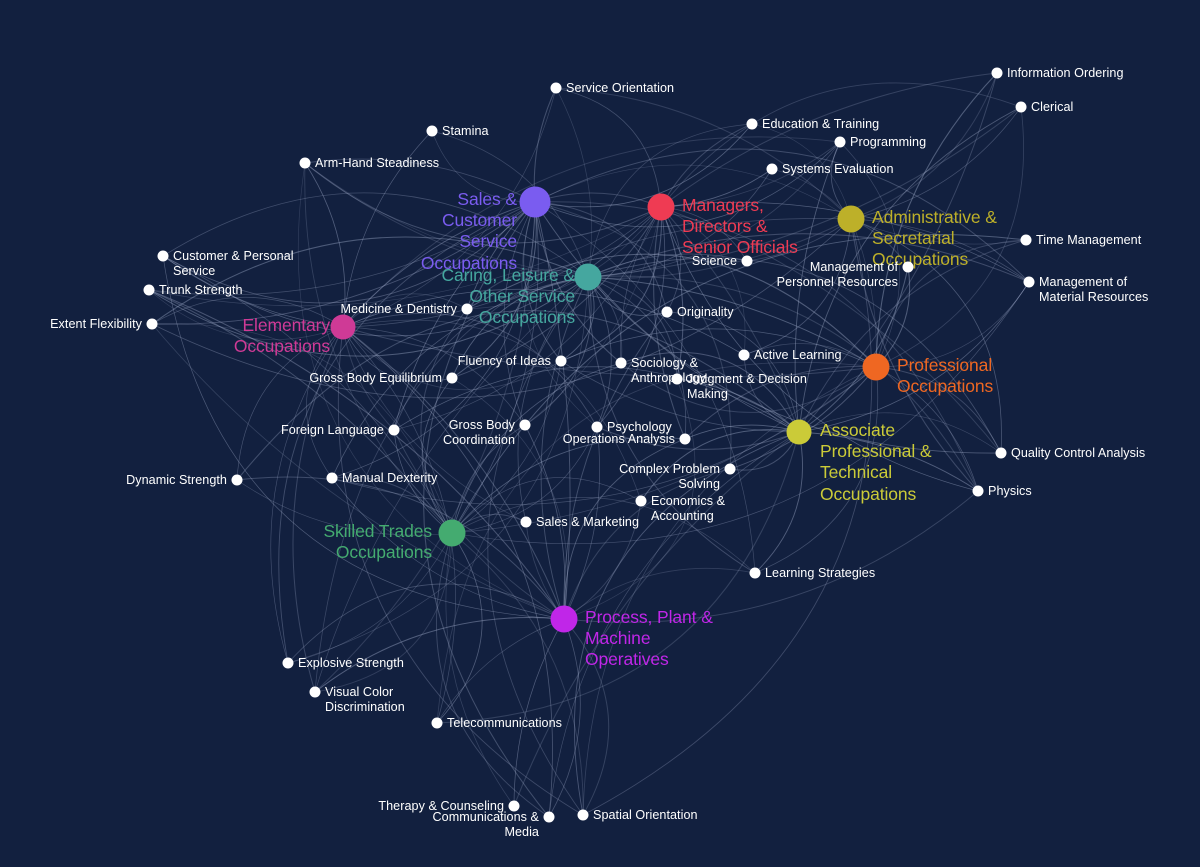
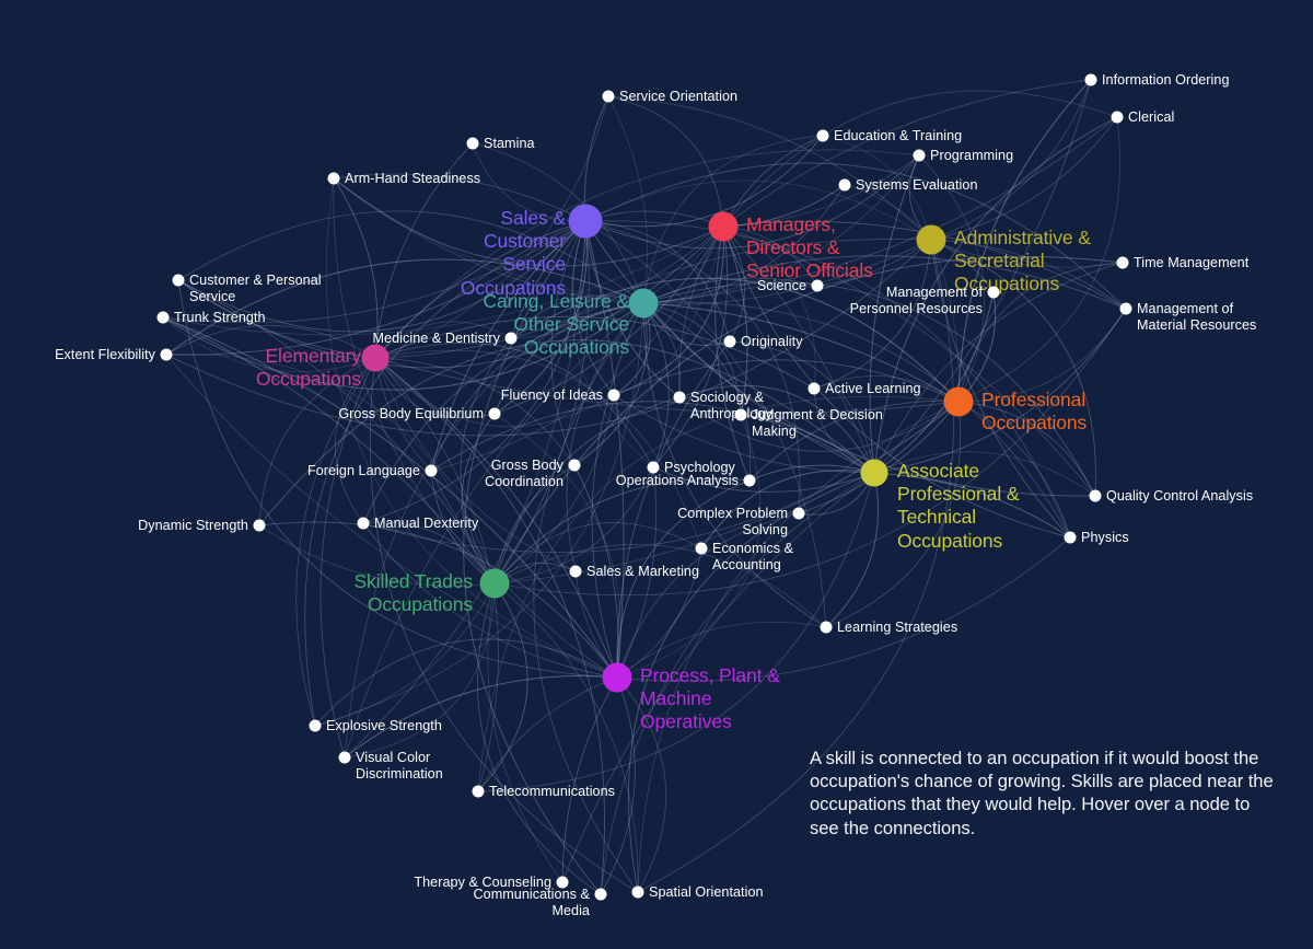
  Sales & Customer
  Service
  Occupations
  Managers,
  Directors &
  Senior Officials
  Administrative &
  Secretarial
  Occupations
  Caring, Leisure &
  Other Service
  Occupations
  Elementary
  Occupations
  Professional
  Occupations
  Associate
  Professional &
  Technical
  Occupations
  Skilled Trades
  Occupations
  Process, Plant &
  Machine
  Operatives
  Information Ordering
  Clerical
  Service Orientation
  Education & Training
  Stamina
  Programming
  Arm-Hand Steadiness
  Systems Evaluation
  Time Management
  Customer & Personal
  Service
  Science
  Management of
  Personnel Resources
  Management of
  Material Resources
  Trunk Strength
  Medicine & Dentistry
  Originality
  Extent Flexibility
  Sociology &
  Anthrology
  Active Learning
  Fluency of Ideas
  Judgment & Decision
  Making
  Gross Body Equilibrium
  Psychology
  Gross Body
  Coordination
  Operations Analysis
  Quality Control Analysis
  Foreign Language
  Dynamic Strength
  Manual Dexterity
  Complex Problem
  Solving
  Physics
  Economics &
  Accounting
  Sales & Marketing
  Learning Strategies
  Explosive Strength
  Visual Color
  Discrimination
  Telecommunications
  Therapy & Counseling
  Communications &
  Media
  Spatial Orientation
+ A skill is connected to an occupation if it would boost the occupation's chance of growing. Skills are placed near the occupations that they would help. Hover over a node to see the connections.
